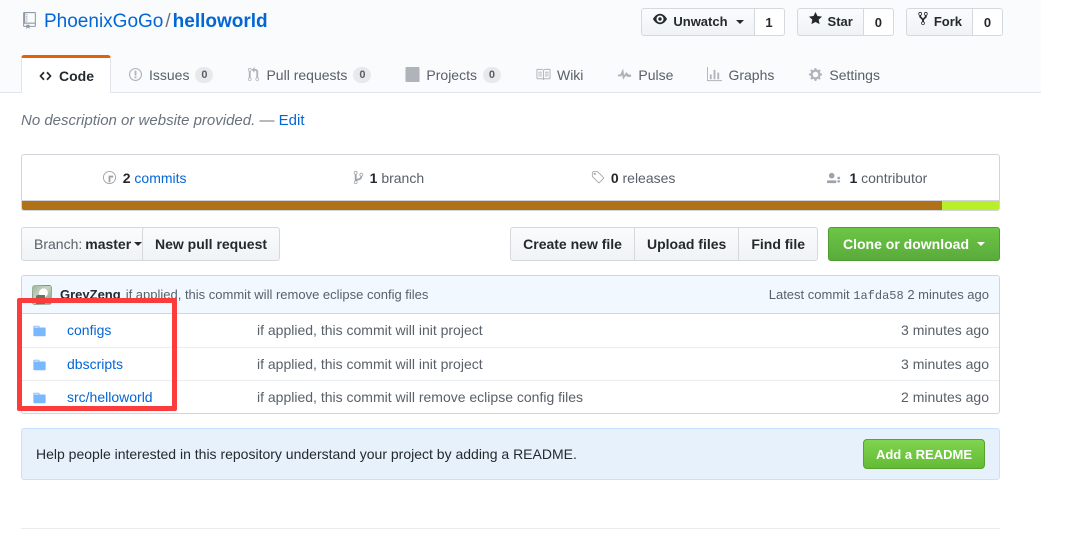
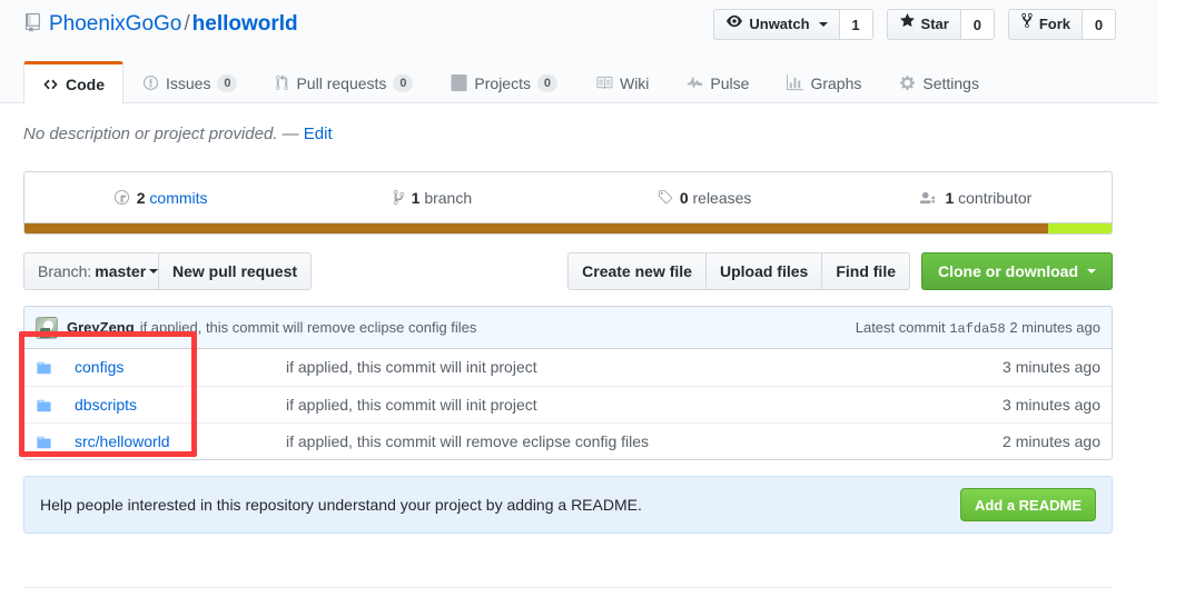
  PhoenixGoGo/helloworld
  Unwatch
  1
  Star
  0
  Fork
  0
  Code
  Issues
  0
  Pull requests
  0
  Projects
  0
  Wiki
  Pulse
  Graphs
  Settings
- No description or website provided. — Edit
+ No description or project provided. — Edit
  2 commits
  1 branch
  0 releases
  1 contributor
  Branch:
  master
  New pull request
  Create new file
  Upload files
  Find file
  Clone or download
  GreyZeng
  if applied, this commit will remove eclipse config files
  Latest commit 1afda58 2 minutes ago
  	configs	if applied, this commit will init project	3 minutes ago
  	dbscripts	if applied, this commit will init project	3 minutes ago
  	src/helloworld	if applied, this commit will remove eclipse config files	2 minutes ago
  Help people interested in this repository understand your project by adding a README.
  Add a README
